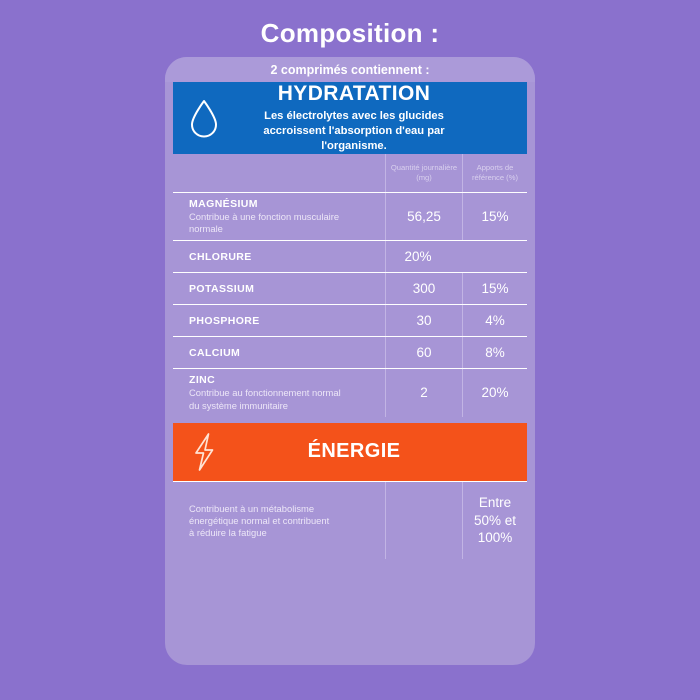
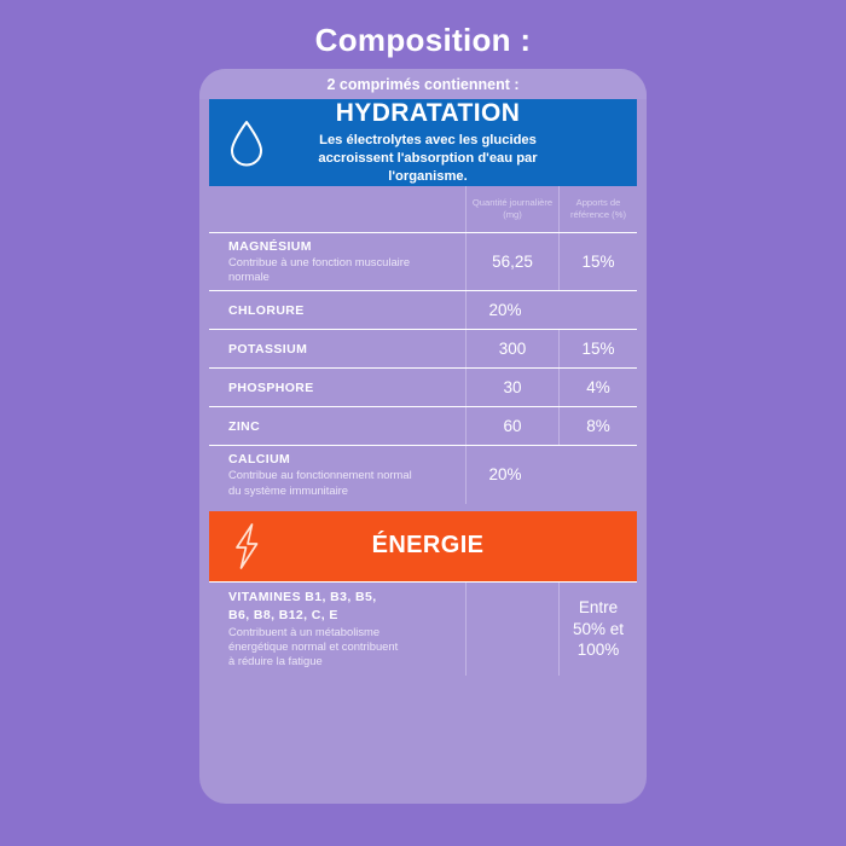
  Composition :
  2 comprimés contiennent :
  HYDRATATION
  Les électrolytes avec les glucides accroissent l'absorption d'eau par l'organisme.
  Quantité journalière (mg)
  Apports de référence (%)
  MAGNÉSIUM
  Contribue à une fonction musculaire
  normale
  56,25
  15%
  CHLORURE
  20%
  POTASSIUM
  300
  15%
  PHOSPHORE
  30
  4%
- CALCIUM
+ ZINC
  60
  8%
- ZINC
+ CALCIUM
  Contribue au fonctionnement normal
  du système immunitaire
- 2
  20%
  ÉNERGIE
+ VITAMINES B1, B3, B5,
+ B6, B8, B12, C, E
  Contribuent à un métabolisme
  énergétique normal et contribuent
  à réduire la fatigue
  Entre
  50% et
  100%
